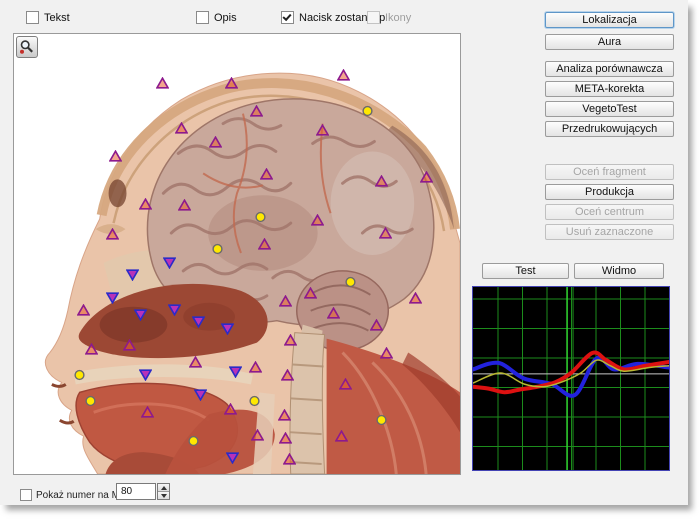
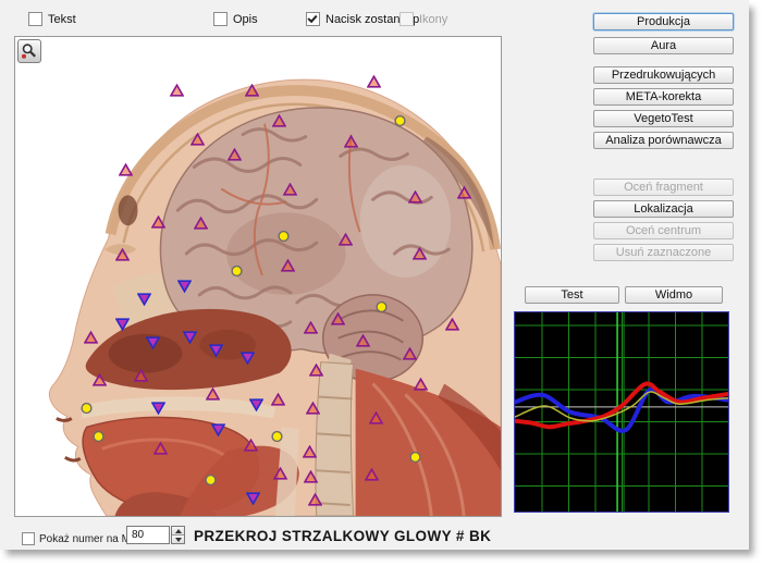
  Tekst
  Opis
  Nacisk zostan p
  Ikony
- Lokalizacja
+ Produkcja
  Aura
- Analiza porównawcza
+ Przedrukowujących
  META-korekta
  VegetoTest
- Przedrukowujących
+ Analiza porównawcza
  Oceń fragment
- Produkcja
+ Lokalizacja
  Oceń centrum
  Usuń zaznaczone
  Test
  Widmo
  80
+ PRZEKROJ STRZALKOWY GLOWY # BK
